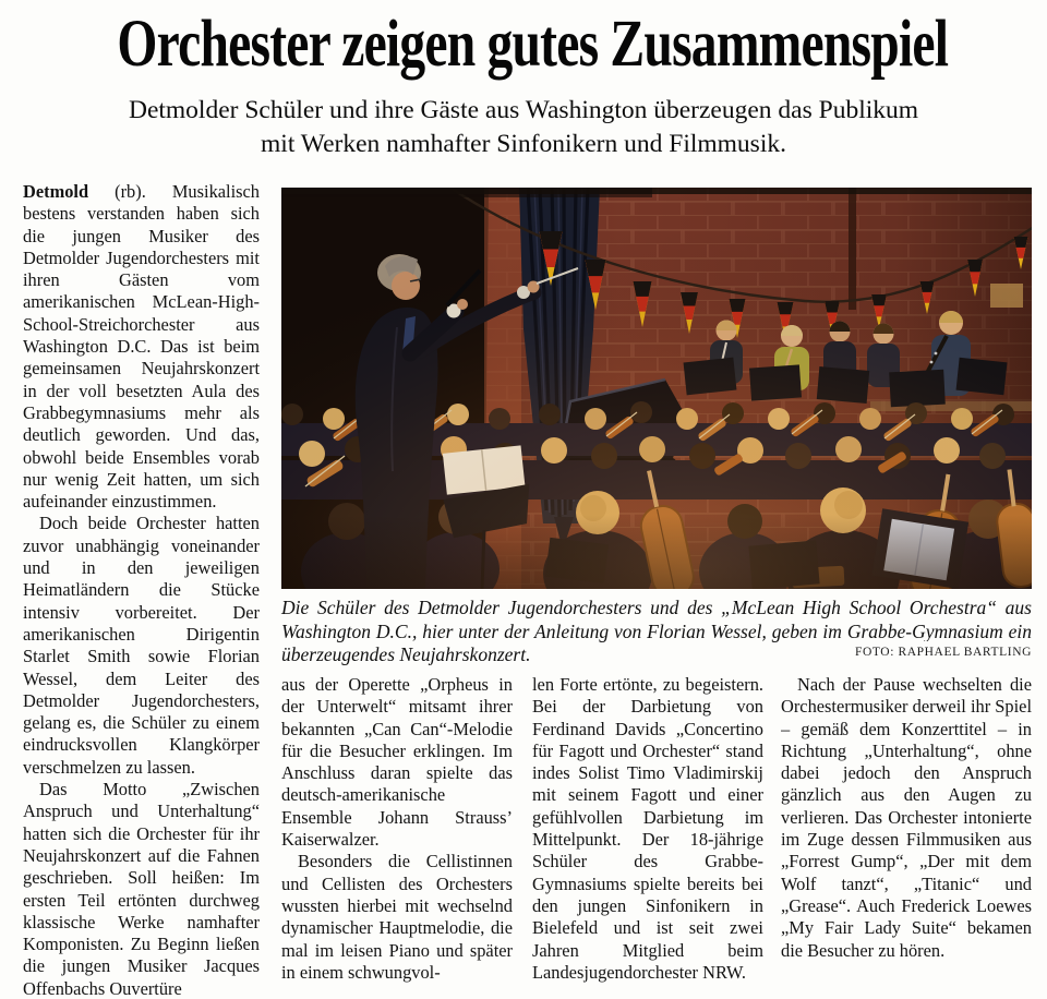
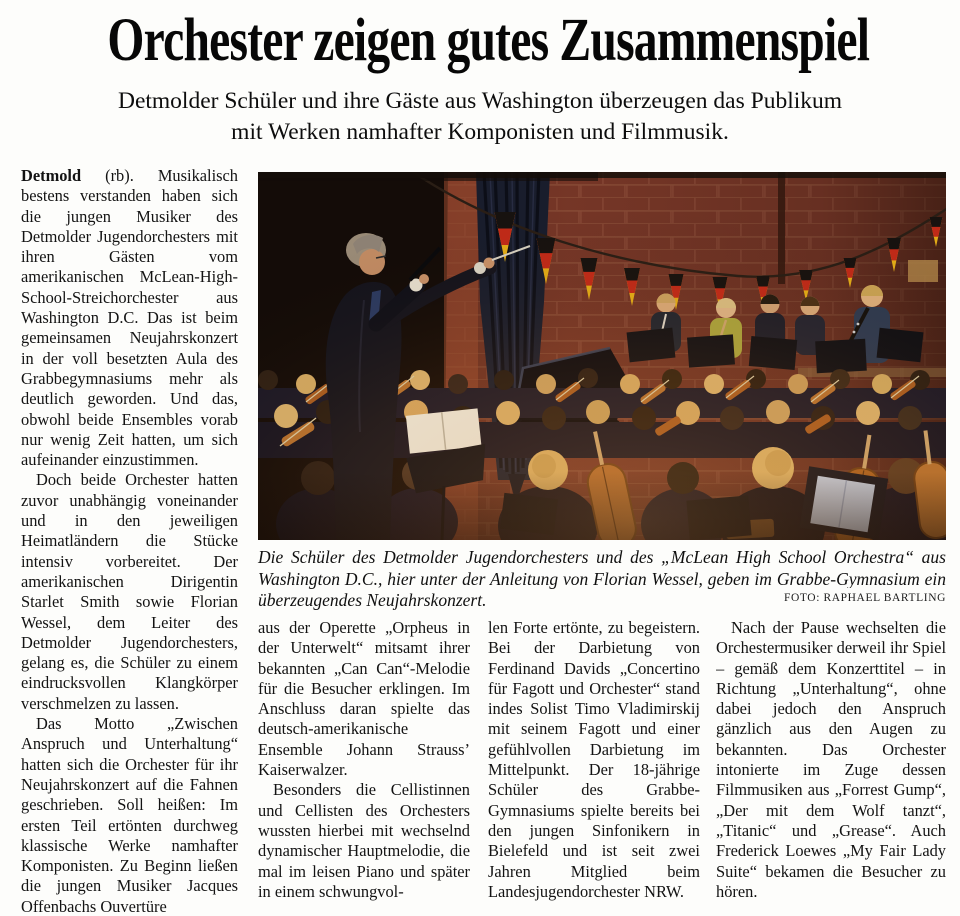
  Orchester zeigen gutes Zusammenspiel
  Detmolder Schüler und ihre Gäste aus Washington überzeugen das Publikum
- mit Werken namhafter Sinfonikern und Filmmusik.
+ mit Werken namhafter Komponisten und Filmmusik.
  Detmold (rb). Musikalisch bestens verstanden haben sich die jungen Musiker des Detmolder Jugendorchesters mit ihren Gästen vom amerikanischen McLean-High-School-Streichorchester aus Washington D.C. Das ist beim gemeinsamen Neujahrskonzert in der voll besetzten Aula des Grabbegymnasiums mehr als deutlich geworden. Und das, obwohl beide Ensembles vorab nur wenig Zeit hatten, um sich aufeinander einzustimmen.
  Doch beide Orchester hatten zuvor unabhängig voneinander und in den jeweiligen Heimatländern die Stücke intensiv vorbereitet. Der amerikanischen Dirigentin Starlet Smith sowie Florian Wessel, dem Leiter des Detmolder Jugendorchesters, gelang es, die Schüler zu einem eindrucksvollen Klangkörper verschmelzen zu lassen.
  Das Motto „Zwischen Anspruch und Unterhaltung“ hatten sich die Orchester für ihr Neujahrskonzert auf die Fahnen geschrieben. Soll heißen: Im ersten Teil ertönten durchweg klassische Werke namhafter Komponisten. Zu Beginn ließen die jungen Musiker Jacques Offenbachs Ouvertüre
  Die Schüler des Detmolder Jugendorchesters und des „McLean High School Orchestra“ aus Washington D.C., hier unter der Anleitung von Florian Wessel, geben im Grabbe-Gymnasium ein überzeugendes Neujahrskonzert.
  FOTO: RAPHAEL BARTLING
  aus der Operette „Orpheus in der Unterwelt“ mitsamt ihrer bekannten „Can Can“-Melodie für die Besucher erklingen. Im Anschluss daran spielte das deutsch-amerikanische Ensemble Johann Strauss’ Kaiserwalzer.
  Besonders die Cellistinnen und Cellisten des Orchesters wussten hierbei mit wechselnd dynamischer Hauptmelodie, die mal im leisen Piano und später in einem schwungvol-
  len Forte ertönte, zu begeistern. Bei der Darbietung von Ferdinand Davids „Concertino für Fagott und Orchester“ stand indes Solist Timo Vladimirskij mit seinem Fagott und einer gefühlvollen Darbietung im Mittelpunkt. Der 18-jährige Schüler des Grabbe-Gymnasiums spielte bereits bei den jungen Sinfonikern in Bielefeld und ist seit zwei Jahren Mitglied beim Landesjugendorchester NRW.
- Nach der Pause wechselten die Orchestermusiker derweil ihr Spiel – gemäß dem Konzerttitel – in Richtung „Unterhaltung“, ohne dabei jedoch den Anspruch gänzlich aus den Augen zu verlieren. Das Orchester intonierte im Zuge dessen Filmmusiken aus „Forrest Gump“, „Der mit dem Wolf tanzt“, „Titanic“ und „Grease“. Auch Frederick Loewes „My Fair Lady Suite“ bekamen die Besucher zu hören.
+ Nach der Pause wechselten die Orchestermusiker derweil ihr Spiel – gemäß dem Konzerttitel – in Richtung „Unterhaltung“, ohne dabei jedoch den Anspruch gänzlich aus den Augen zu bekannten. Das Orchester intonierte im Zuge dessen Filmmusiken aus „Forrest Gump“, „Der mit dem Wolf tanzt“, „Titanic“ und „Grease“. Auch Frederick Loewes „My Fair Lady Suite“ bekamen die Besucher zu hören.
